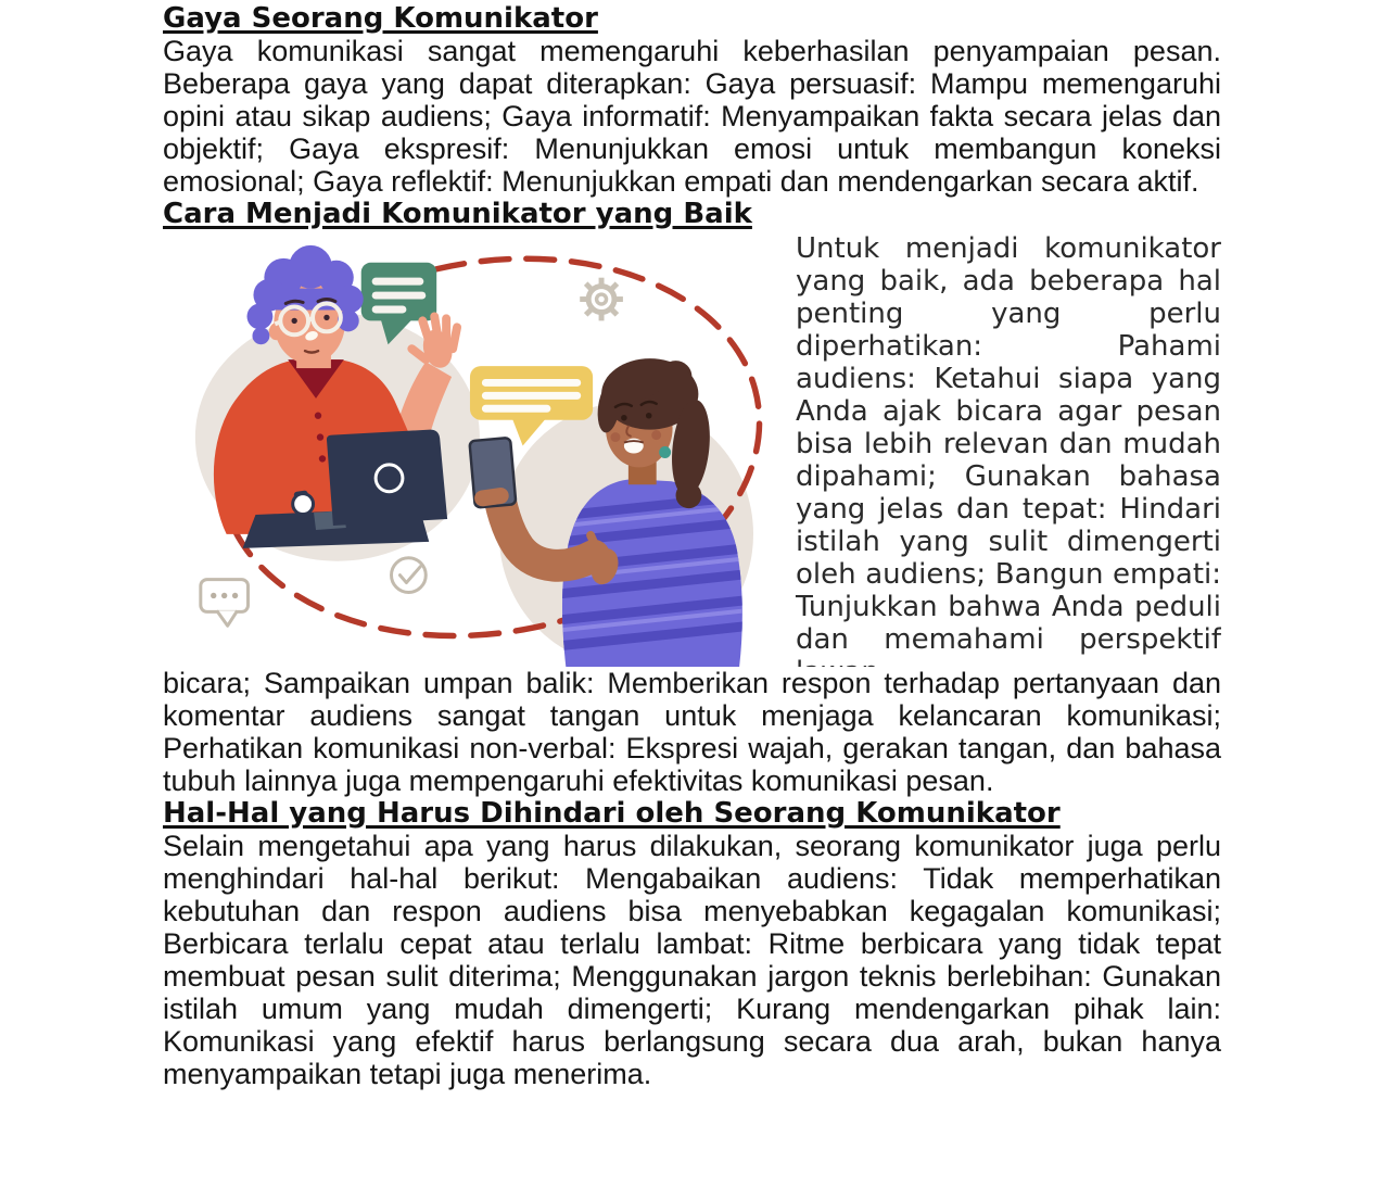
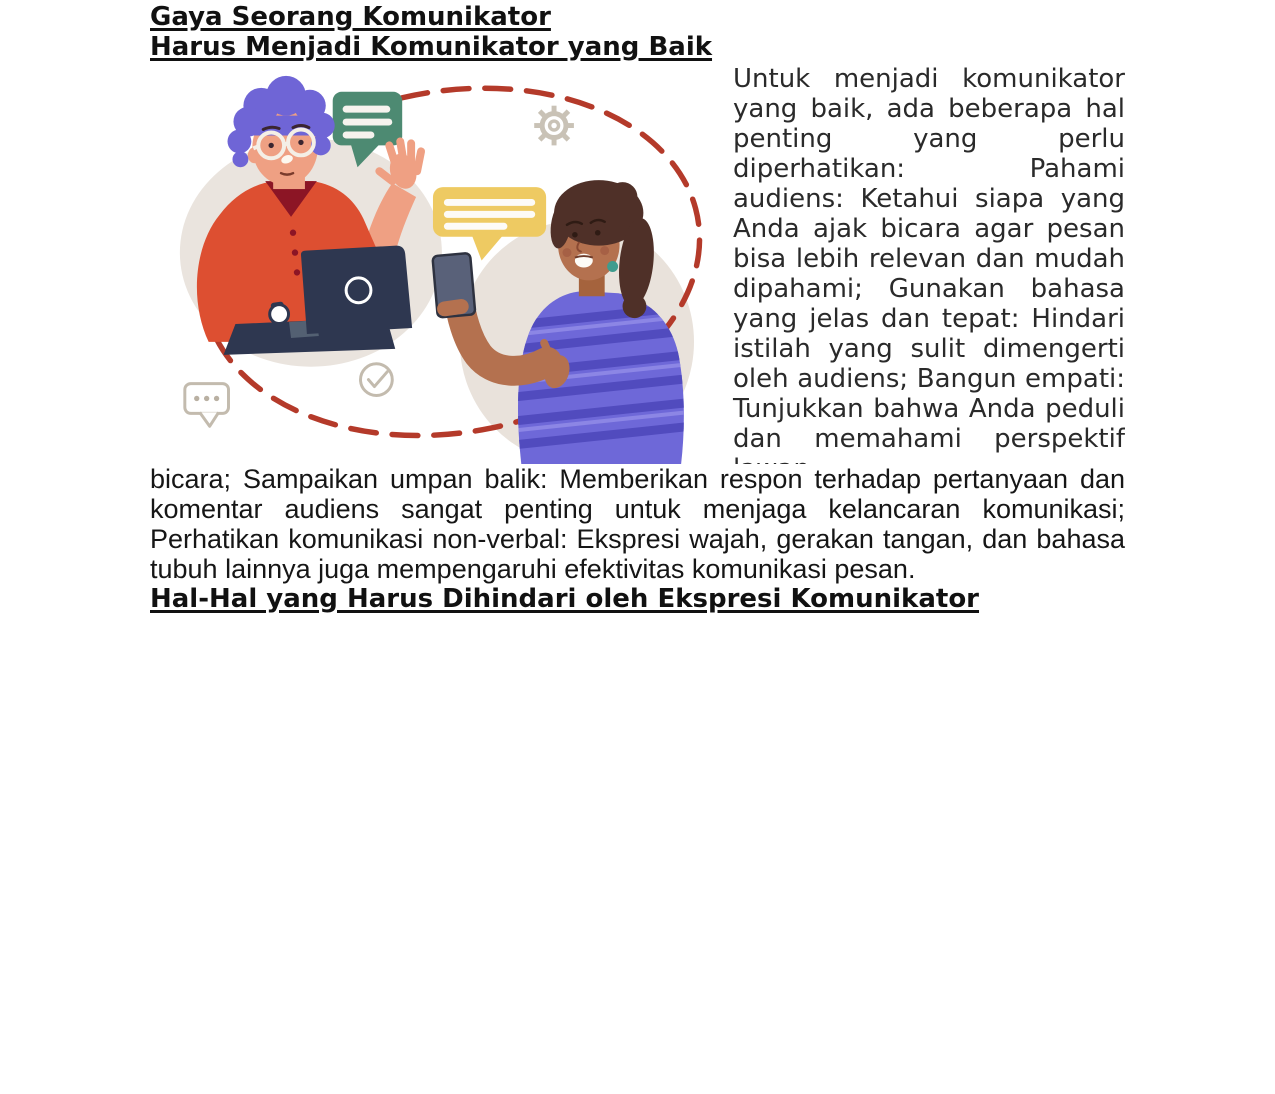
  Gaya Seorang Komunikator
- Gaya komunikasi sangat memengaruhi keberhasilan penyampaian pesan. Beberapa gaya yang dapat diterapkan: Gaya persuasif: Mampu memengaruhi opini atau sikap audiens; Gaya informatif: Menyampaikan fakta secara jelas dan objektif; Gaya ekspresif: Menunjukkan emosi untuk membangun koneksi emosional; Gaya reflektif: Menunjukkan empati dan mendengarkan secara aktif.
- Cara Menjadi Komunikator yang Baik
+ Harus Menjadi Komunikator yang Baik
  Untuk menjadi komunikator yang baik, ada beberapa hal penting yang perlu diperhatikan: Pahami audiens: Ketahui siapa yang Anda ajak bicara agar pesan bisa lebih relevan dan mudah dipahami; Gunakan bahasa yang jelas dan tepat: Hindari istilah yang sulit dimengerti oleh audiens; Bangun empati: Tunjukkan bahwa Anda peduli dan memahami perspektif
- bicara; Sampaikan umpan balik: Memberikan respon terhadap pertanyaan dan komentar audiens sangat tangan untuk menjaga kelancaran komunikasi; Perhatikan komunikasi non-verbal: Ekspresi wajah, gerakan tangan, dan bahasa tubuh lainnya juga mempengaruhi efektivitas komunikasi pesan.
+ bicara; Sampaikan umpan balik: Memberikan respon terhadap pertanyaan dan komentar audiens sangat penting untuk menjaga kelancaran komunikasi; Perhatikan komunikasi non-verbal: Ekspresi wajah, gerakan tangan, dan bahasa tubuh lainnya juga mempengaruhi efektivitas komunikasi pesan.
- Hal-Hal yang Harus Dihindari oleh Seorang Komunikator
+ Hal-Hal yang Harus Dihindari oleh Ekspresi Komunikator
- Selain mengetahui apa yang harus dilakukan, seorang komunikator juga perlu menghindari hal-hal berikut: Mengabaikan audiens: Tidak memperhatikan kebutuhan dan respon audiens bisa menyebabkan kegagalan komunikasi; Berbicara terlalu cepat atau terlalu lambat: Ritme berbicara yang tidak tepat membuat pesan sulit diterima; Menggunakan jargon teknis berlebihan: Gunakan istilah umum yang mudah dimengerti; Kurang mendengarkan pihak lain: Komunikasi yang efektif harus berlangsung secara dua arah, bukan hanya menyampaikan tetapi juga menerima.
